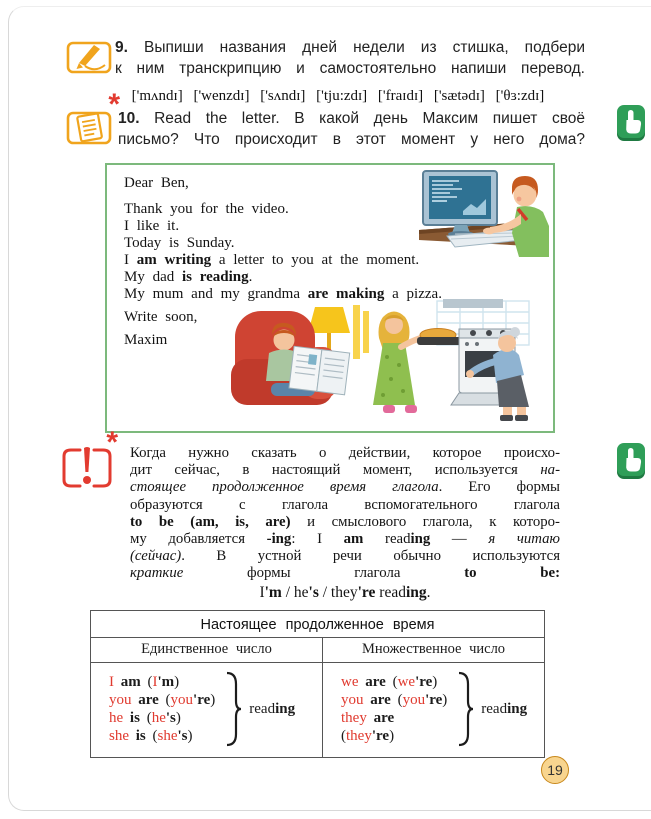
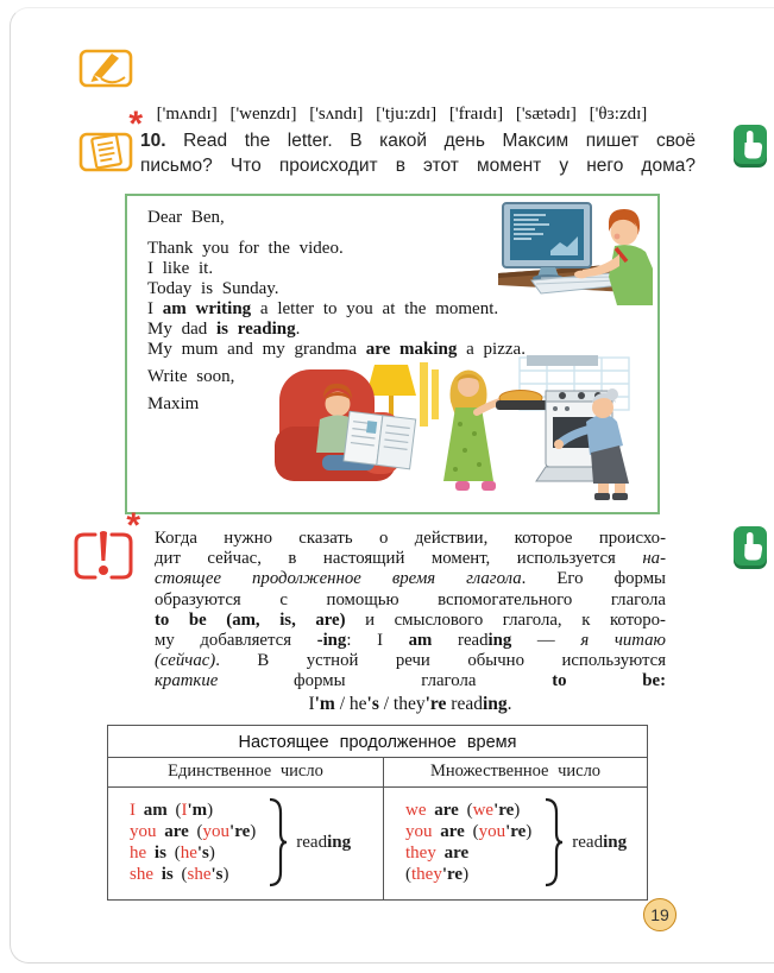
- 9. Выпиши названия дней недели из стишка, подбери
- к ним транскрипцию и самостоятельно напиши перевод.
  ['mʌndɪ] ['wenzdɪ] ['sʌndɪ] ['tju:zdɪ] ['fraɪdɪ] ['sætədɪ] ['θɜ:zdɪ]
  *
  10. Read the letter. В какой день Максим пишет своё
  письмо? Что происходит в этот момент у него дома?
  Dear Ben,
  Thank you for the video.
  I like it.
  Today is Sunday.
  I am writing a letter to you at the moment.
  My dad is reading.
  My mum and my grandma are making a pizza.
  Write soon,
  Maxim
  *
  Когда нужно сказать о действии, которое происхо-
  дит сейчас, в настоящий момент, используется на-
  стоящее продолженное время глагола. Его формы
- образуются с глагола вспомогательного глагола
+ образуются с помощью вспомогательного глагола
  to be (am, is, are) и смыслового глагола, к которо-
  му добавляется -ing: I am reading — я читаю
  (сейчас). В устной речи обычно используются
  краткие формы глагола to be:
  I'm / he's / they're reading.
  Настоящее продолженное время
  Единственное число
  Множественное число
  I am (I'm)
  you are (you're)
  he is (he's)
  she is (she's)
  reading
  we are (we're)
  you are (you're)
  they are
  (they're)
  reading
  19
